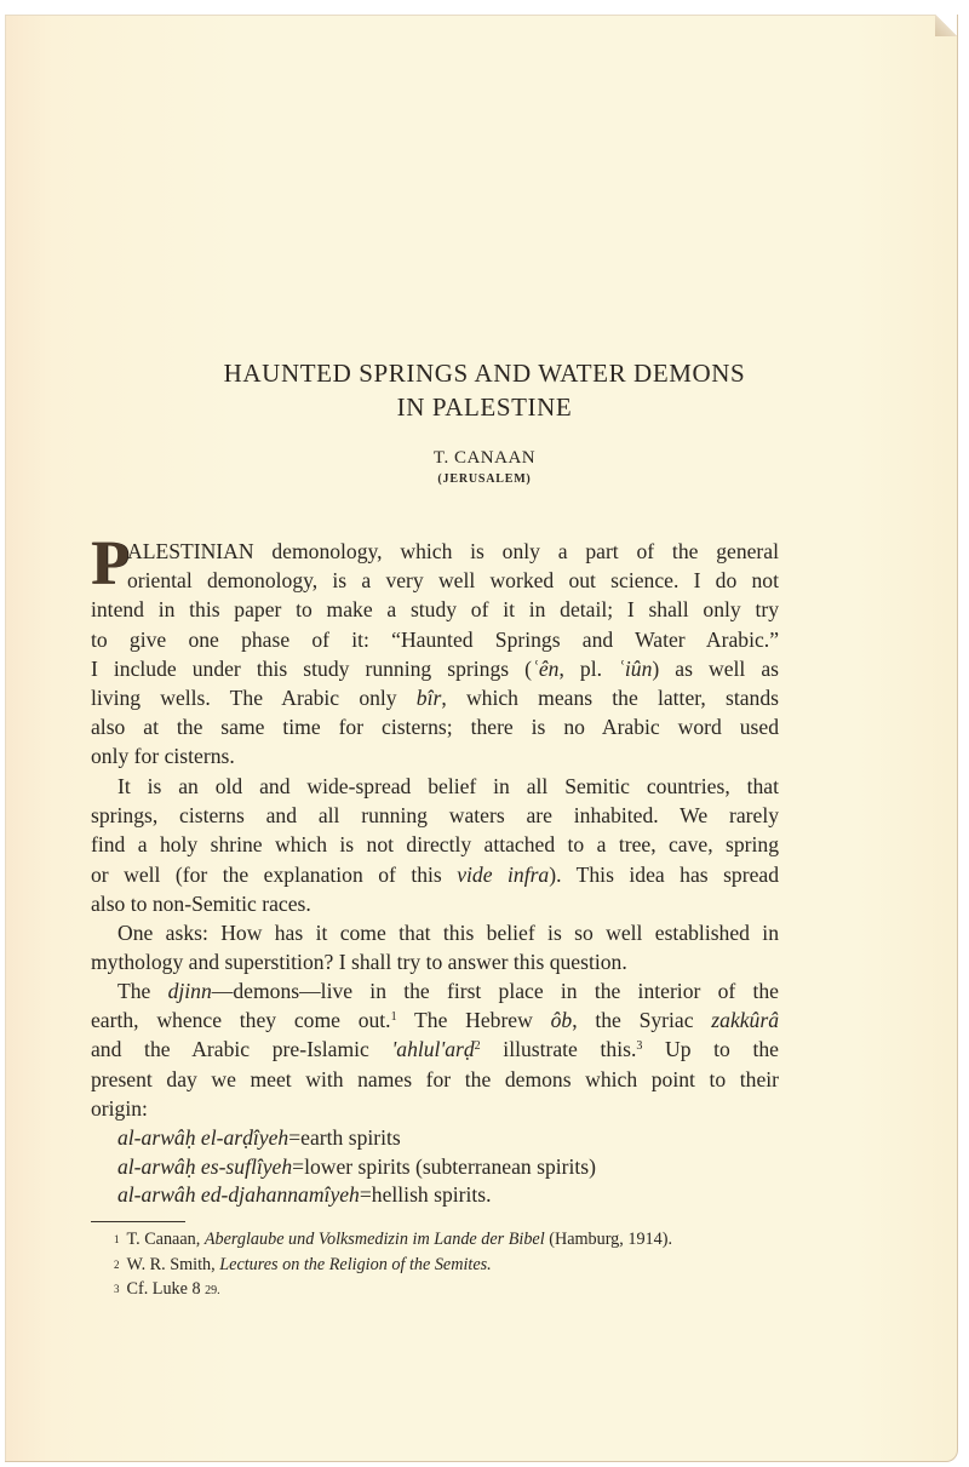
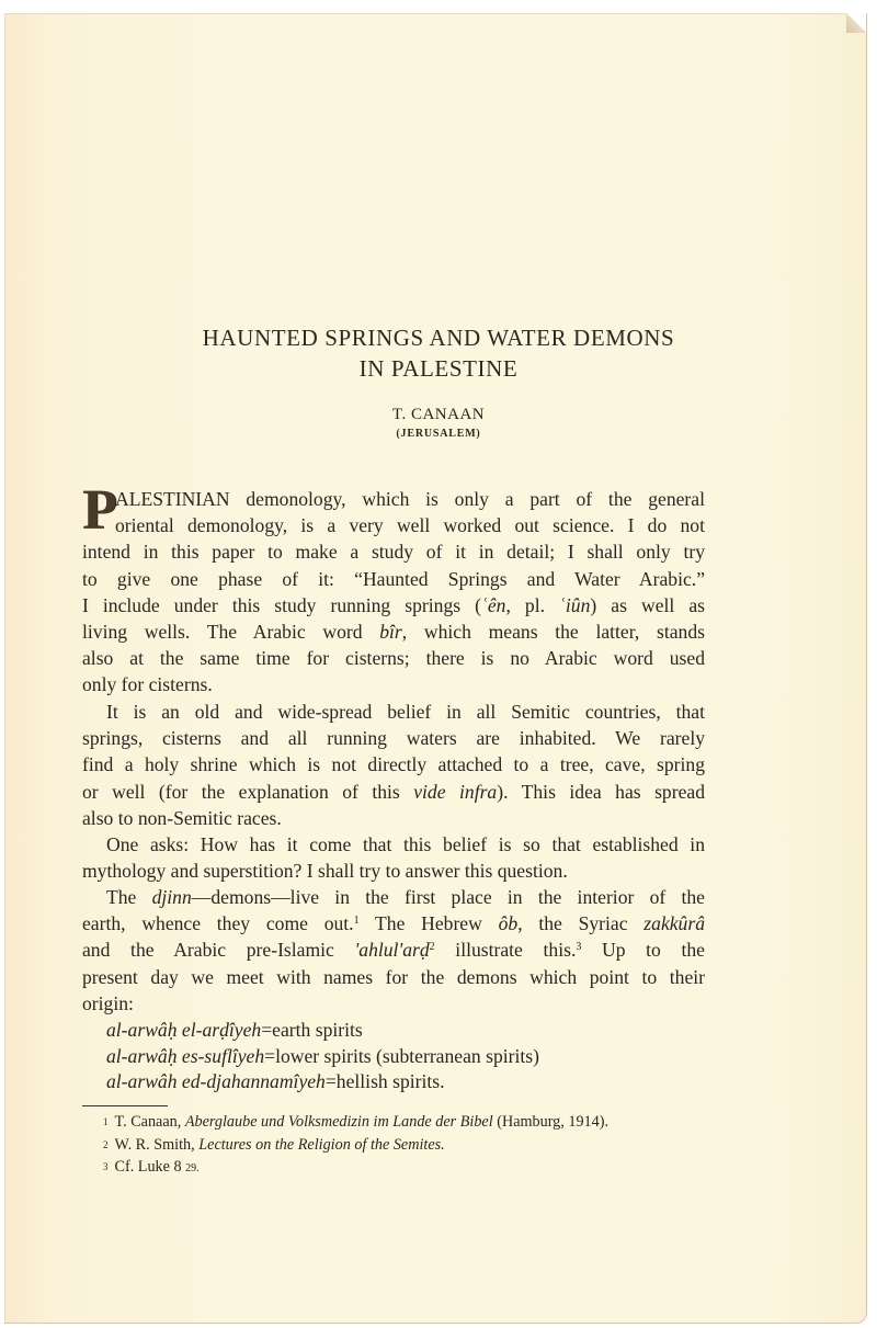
  HAUNTED SPRINGS AND WATER DEMONS
  IN PALESTINE
  T. CANAAN
  (JERUSALEM)
  P
  ALESTINIAN demonology, which is only a part of the general
  oriental demonology, is a very well worked out science. I do not
  intend in this paper to make a study of it in detail; I shall only try
  to give one phase of it: “Haunted Springs and Water Arabic.”
  I include under this study running springs (ʿên, pl. ʿiûn) as well as
- living wells. The Arabic only bîr, which means the latter, stands
+ living wells. The Arabic word bîr, which means the latter, stands
  also at the same time for cisterns; there is no Arabic word used
  only for cisterns.
  It is an old and wide-spread belief in all Semitic countries, that
  springs, cisterns and all running waters are inhabited. We rarely
  find a holy shrine which is not directly attached to a tree, cave, spring
  or well (for the explanation of this vide infra). This idea has spread
  also to non-Semitic races.
- One asks: How has it come that this belief is so well established in
+ One asks: How has it come that this belief is so that established in
  mythology and superstition? I shall try to answer this question.
  The djinn—demons—live in the first place in the interior of the
  earth, whence they come out.1 The Hebrew ôb, the Syriac zakkûrâ
  and the Arabic pre-Islamic 'ahlul'arḍ2 illustrate this.3 Up to the
  present day we meet with names for the demons which point to their
  origin:
  al-arwâḥ el-arḍîyeh=earth spirits
  al-arwâḥ es-suflîyeh=lower spirits (subterranean spirits)
  al-arwâh ed-djahannamîyeh=hellish spirits.
  1 T. Canaan, Aberglaube und Volksmedizin im Lande der Bibel (Hamburg, 1914).
  2 W. R. Smith, Lectures on the Religion of the Semites.
  3 Cf. Luke 8 29.
